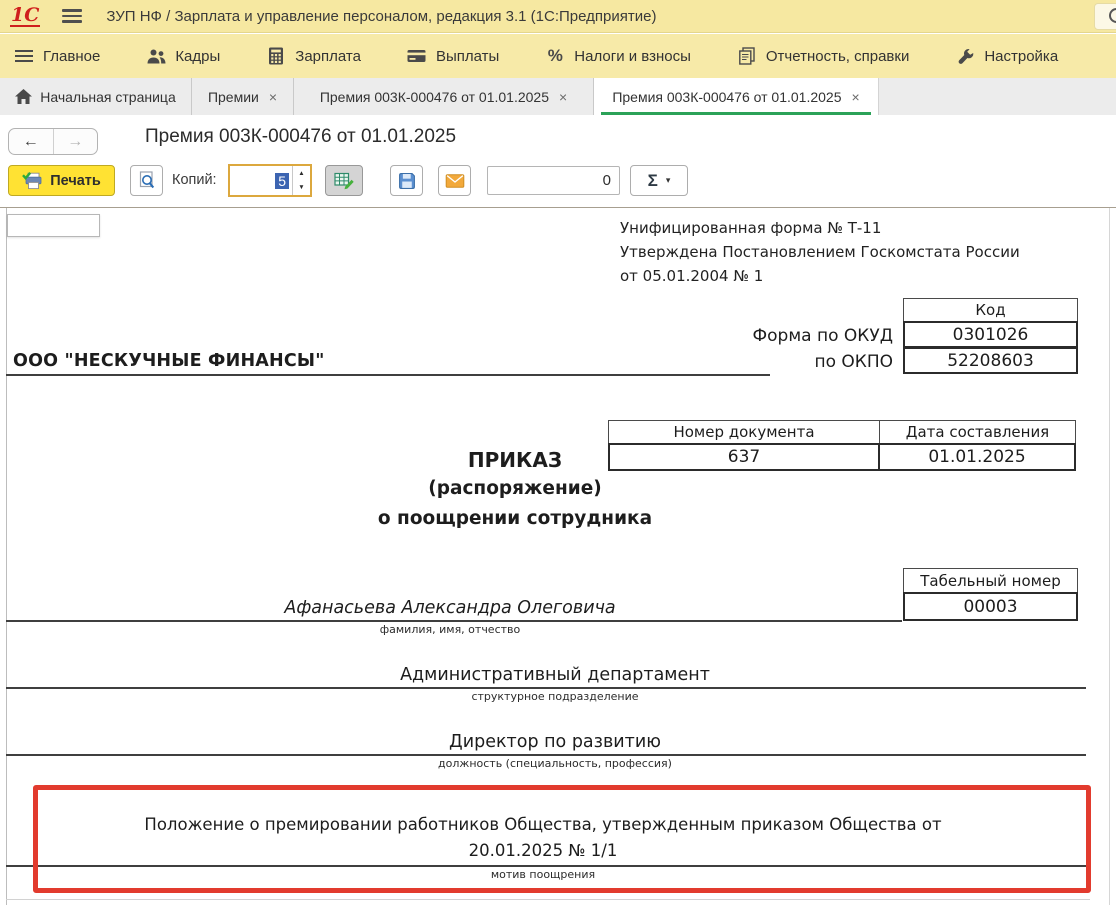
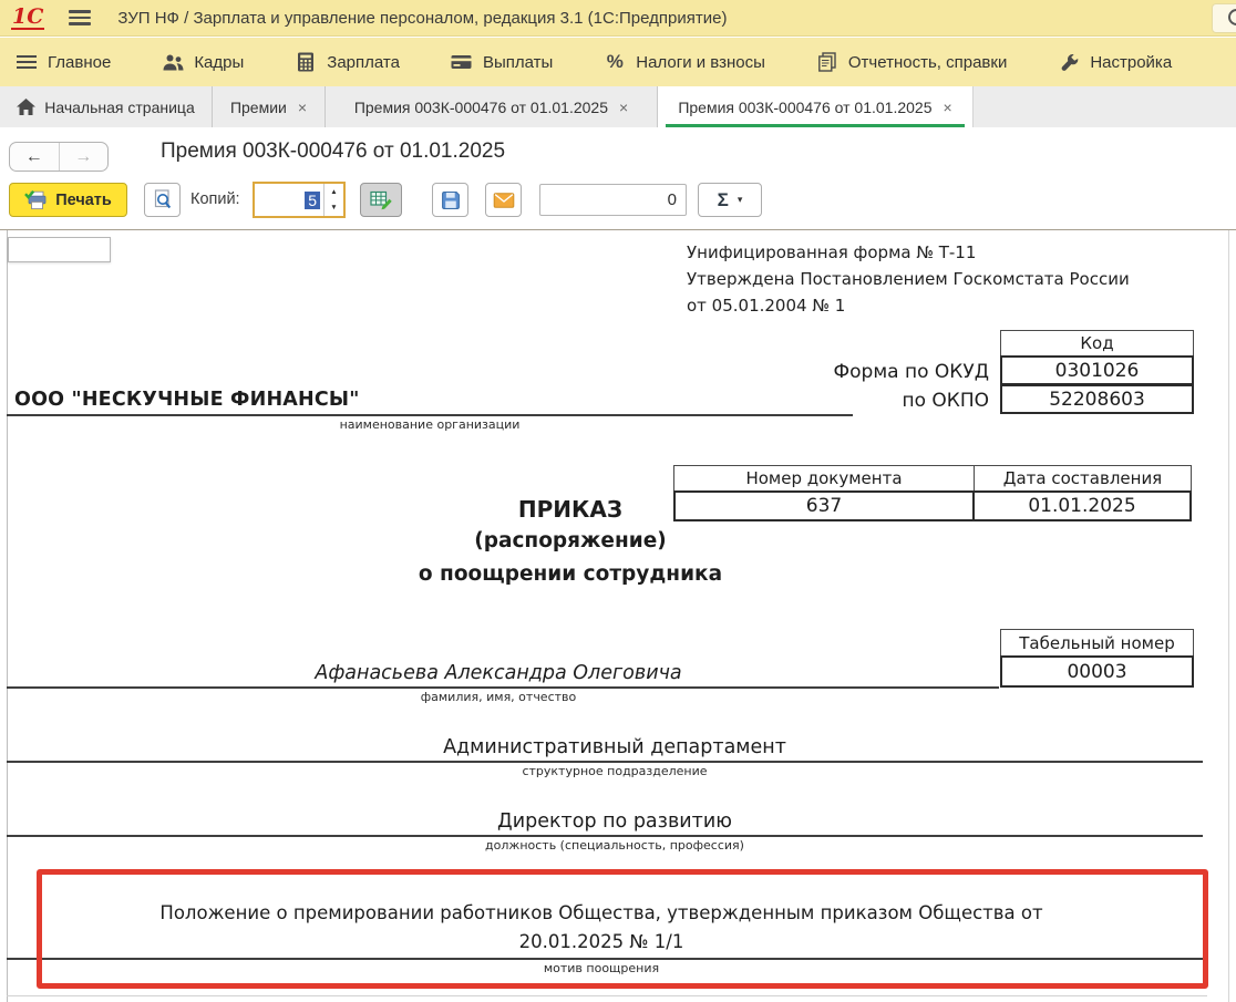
  1С
  ЗУП НФ / Зарплата и управление персоналом, редакция 3.1 (1С:Предприятие)
  Главное
  Кадры
  Зарплата
  Выплаты
  %
  Налоги и взносы
  Отчетность, справки
  Настройка
  Начальная страница
  Премии
  ×
  Премия 003К-000476 от 01.01.2025
  ×
  Премия 003К-000476 от 01.01.2025
  ×
  ←
  →
  Премия 003К-000476 от 01.01.2025
  Печать
  Копий:
  5
  0
  Σ
  ▾
  Унифицированная форма № Т-11
  Утверждена Постановлением Госкомстата России
  от 05.01.2004 № 1
  Код
  0301026
  52208603
  Форма по ОКУД
  по ОКПО
  ООО "НЕСКУЧНЫЕ ФИНАНСЫ"
+ наименование организации
  Номер документа
  Дата составления
  637
  01.01.2025
  ПРИКАЗ
  (распоряжение)
  о поощрении сотрудника
  Табельный номер
  00003
  Афанасьева Александра Олеговича
  фамилия, имя, отчество
  Административный департамент
  структурное подразделение
  Директор по развитию
  должность (специальность, профессия)
  Положение о премировании работников Общества, утвержденным приказом Общества от
  20.01.2025 № 1/1
  мотив поощрения
